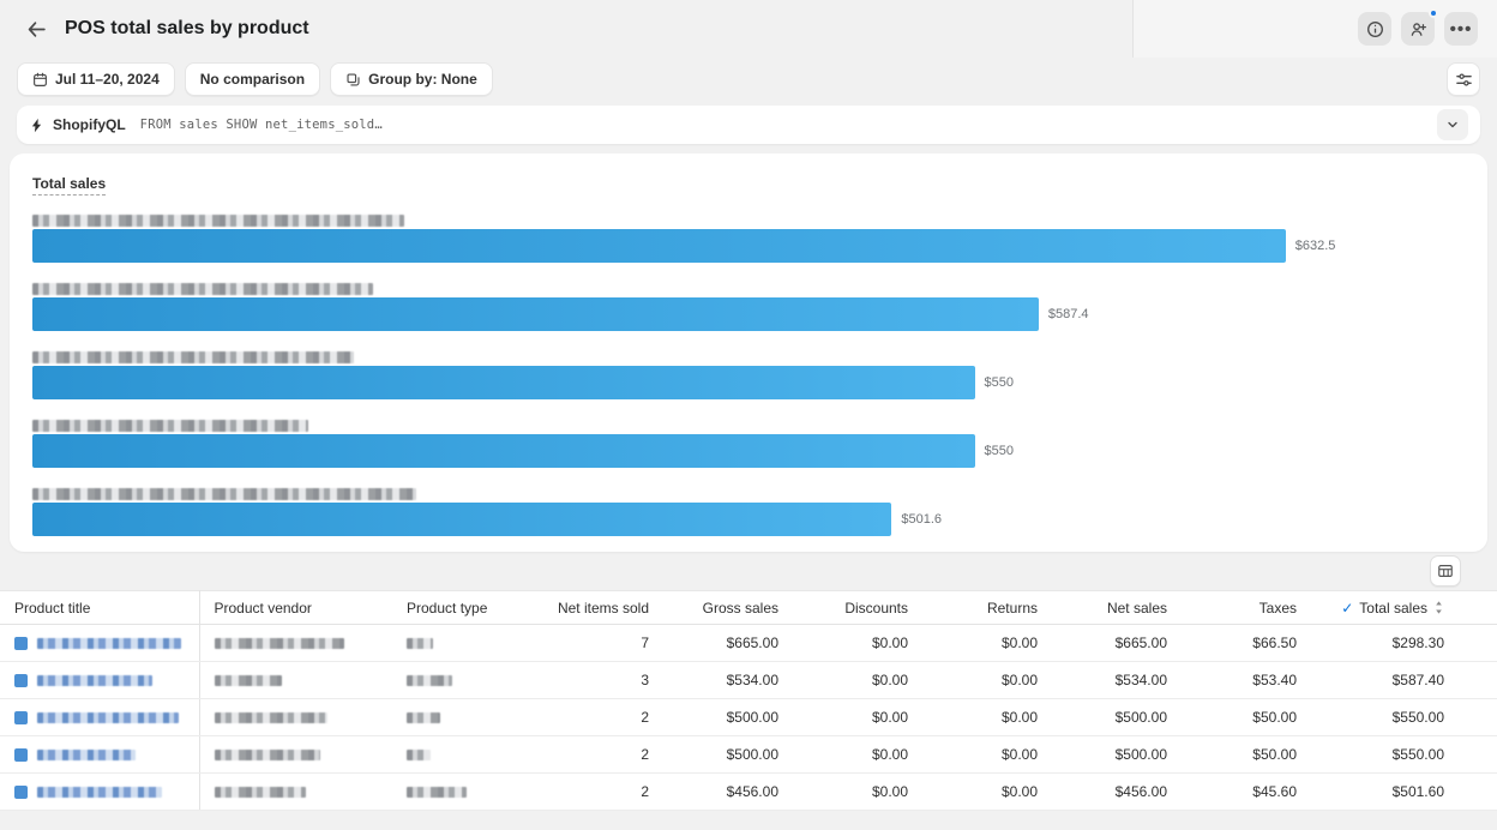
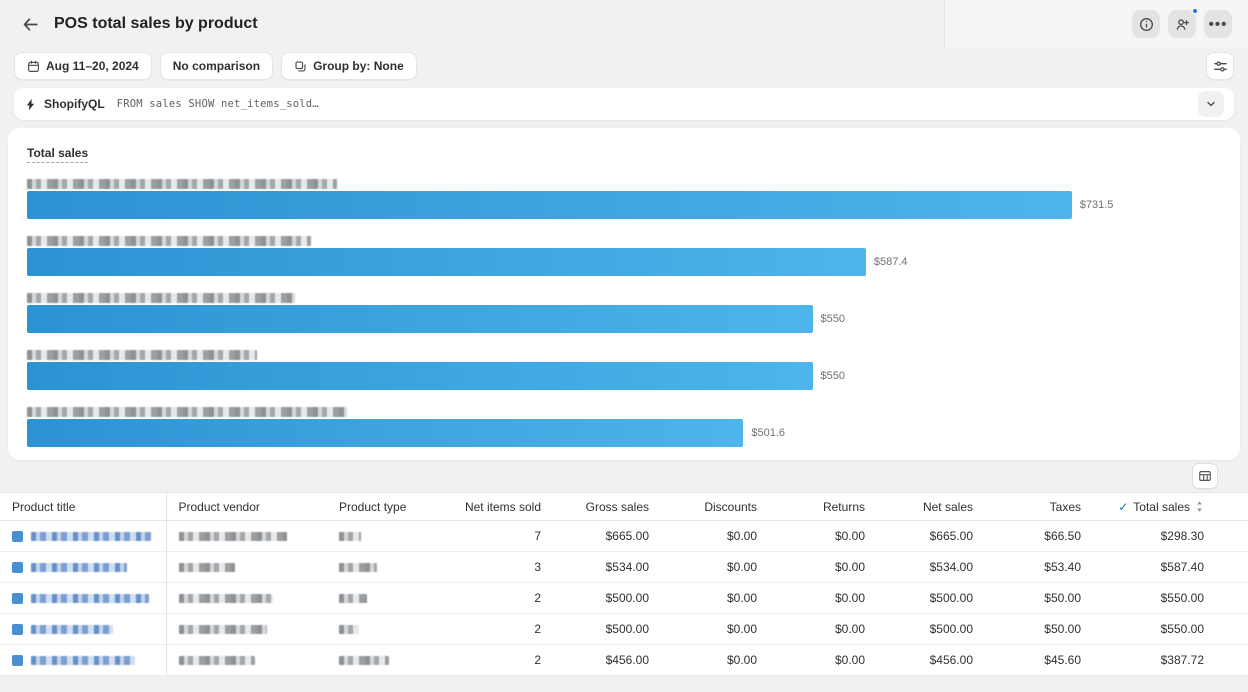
  POS total sales by product
  •••
- Jul 11–20, 2024
+ Aug 11–20, 2024
  No comparison
  Group by: None
  ShopifyQL
  FROM sales SHOW net_items_sold…
  Total sales
- $632.5
+ $731.5
  $587.4
  $550
  $550
  $501.6
  Product title	Product vendor	Product type	Net items sold	Gross sales	Discounts	Returns	Net sales	Taxes	✓ Total sales
  			7	$665.00	$0.00	$0.00	$665.00	$66.50	$298.30
  			3	$534.00	$0.00	$0.00	$534.00	$53.40	$587.40
  			2	$500.00	$0.00	$0.00	$500.00	$50.00	$550.00
  			2	$500.00	$0.00	$0.00	$500.00	$50.00	$550.00
- 			2	$456.00	$0.00	$0.00	$456.00	$45.60	$501.60
+ 			2	$456.00	$0.00	$0.00	$456.00	$45.60	$387.72
